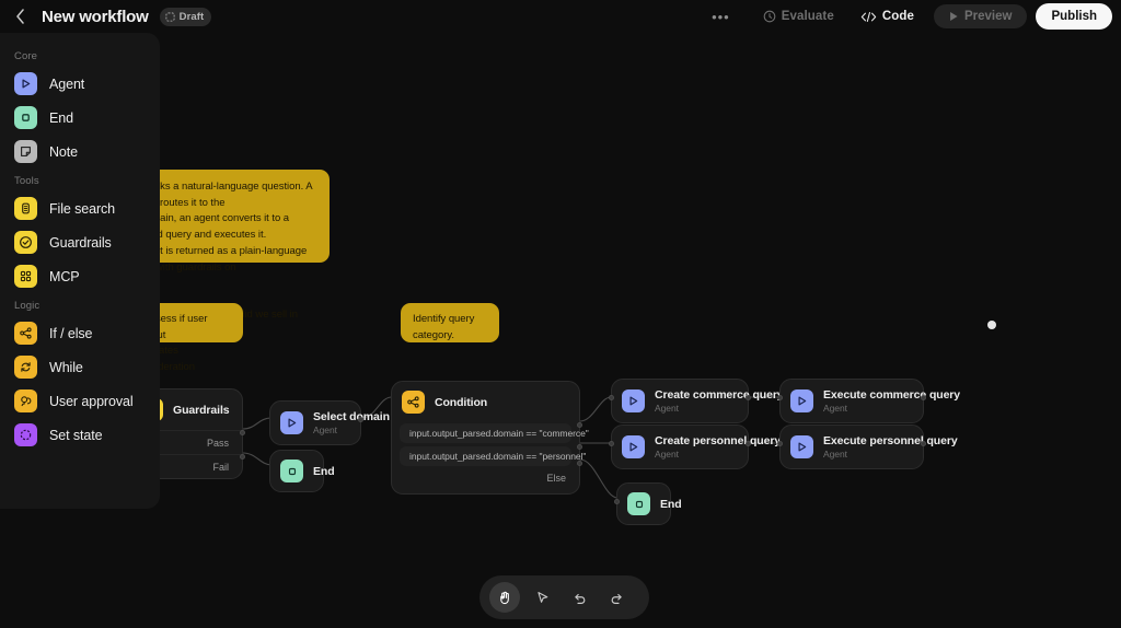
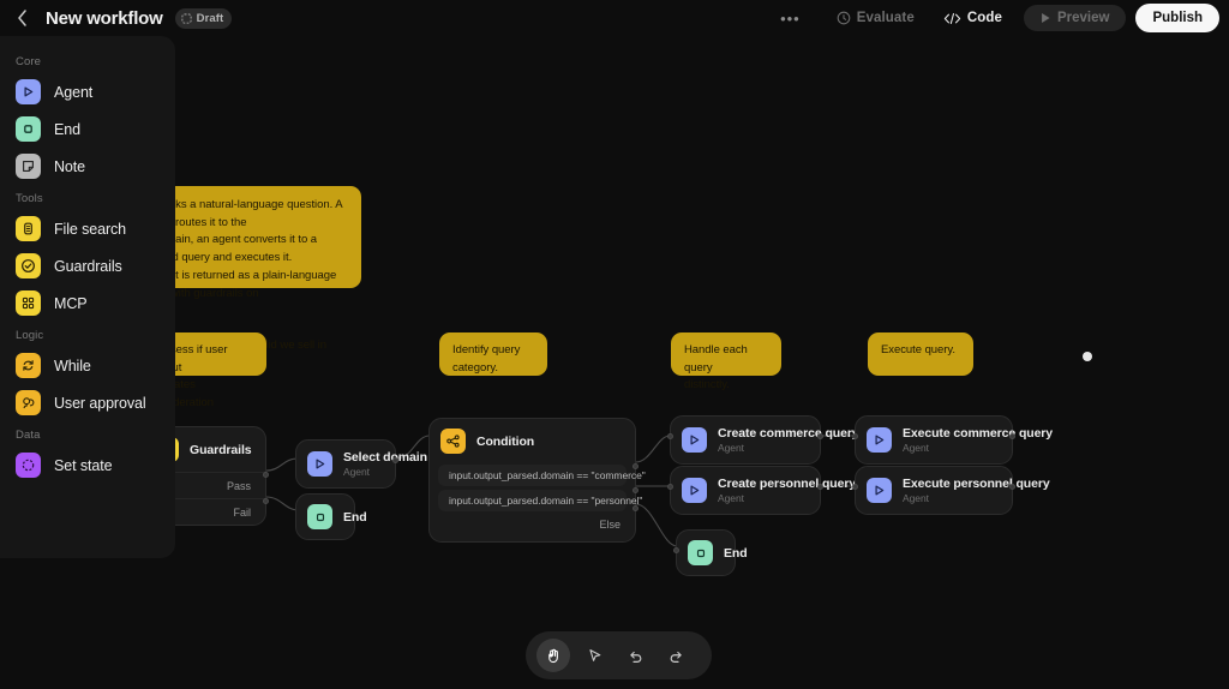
  New workflow
  Draft
  •••
  Evaluate
  Code
  Preview
  Publish
  ks a natural-language question. A routes it to the
  ain, an agent converts it to a d query and executes it.
  t is returned as a plain-language ith guardrails on
  Identify query category.
+ Handle each query
+ Execute query.
  Guardrails
  Pass
  Fail
  Select dmain
  Agent
  End
  Condition
  input.output_parsed.domain == "commerce"
  input.output_parsed.domain == "personnel"
  Else
  Create commerc quer
  Agent
  Execute commerc query
  Agent
  Create personne quer
  Agent
  Execute personne query
  Agent
  End
  Core
  Agent
  End
  Note
  Tools
  File search
  Guardrails
  MCP
  Logic
- If / else
  While
  User approval
+ Data
  Set state
